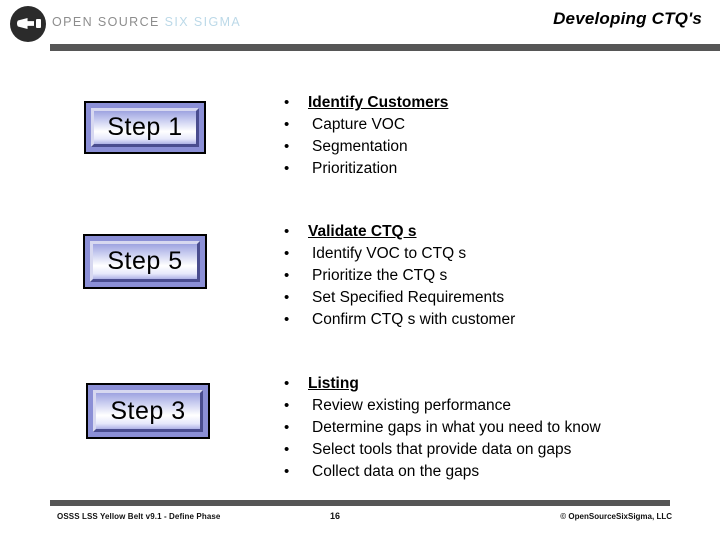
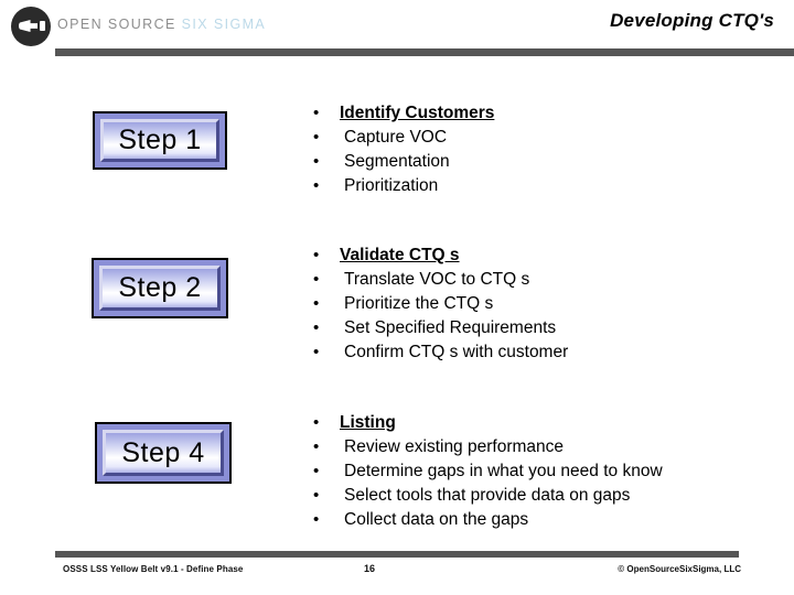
  OPEN SOURCE SIX SIGMA
  Developing CTQ's
  Step 1
- Step 5
+ Step 2
- Step 3
+ Step 4
  •
  Identify Customers
  •
  Capture VOC
  •
  Segmentation
  •
  Prioritization
  •
  Validate CTQ s
  •
- Identify VOC to CTQ s
+ Translate VOC to CTQ s
  •
  Prioritize the CTQ s
  •
  Set Specified Requirements
  •
  Confirm CTQ s with customer
  •
  Listing
  •
  Review existing performance
  •
  Determine gaps in what you need to know
  •
  Select tools that provide data on gaps
  •
  Collect data on the gaps
  OSSS LSS Yellow Belt v9.1 - Define Phase
  16
  © OpenSourceSixSigma, LLC
